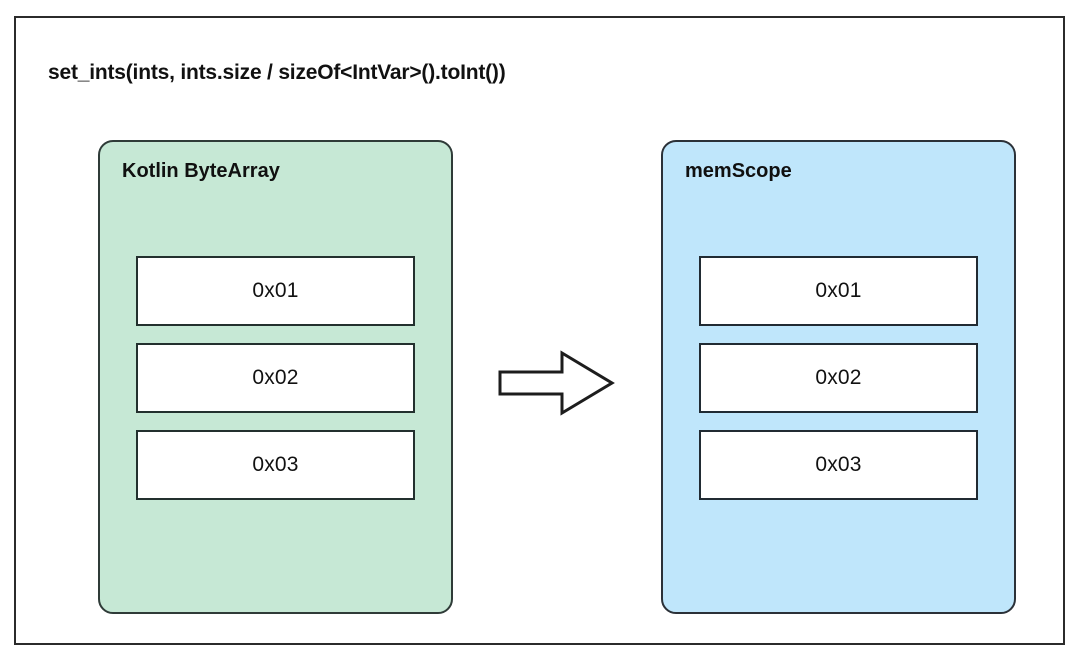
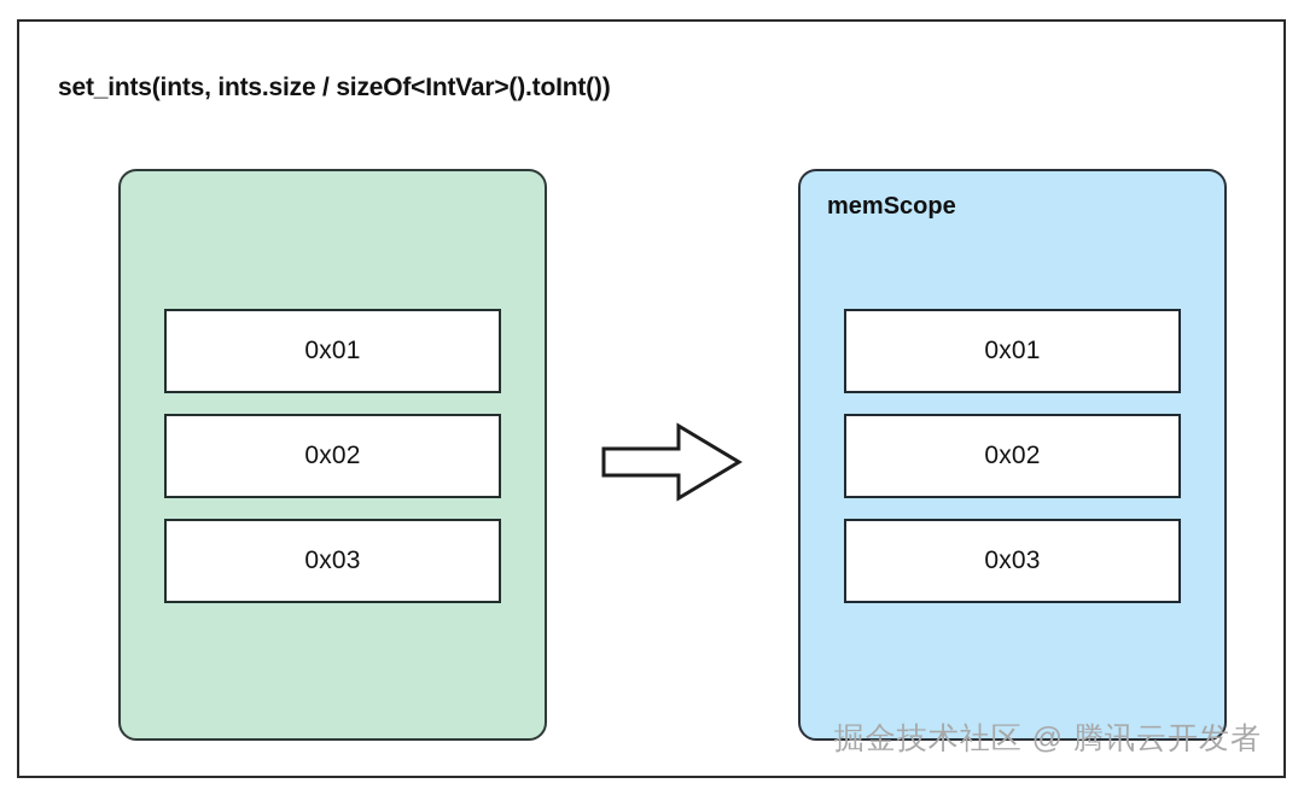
  set_ints(ints, ints.size / sizeOf<IntVar>().toInt())
- Kotlin ByteArray
  0x01
  0x02
  0x03
  memScope
  0x01
  0x02
  0x03
+ 掘金技术社区 @ 腾讯云开发者
